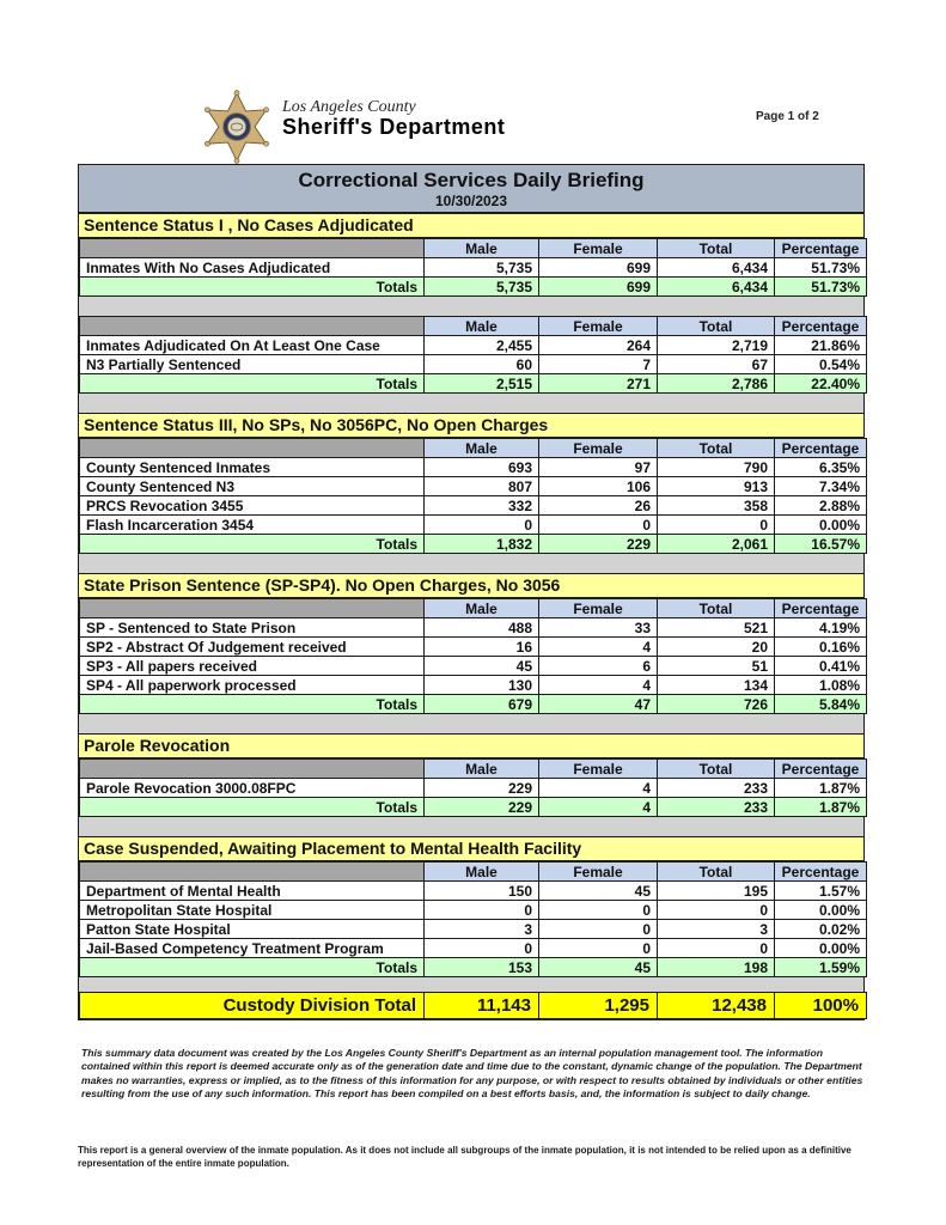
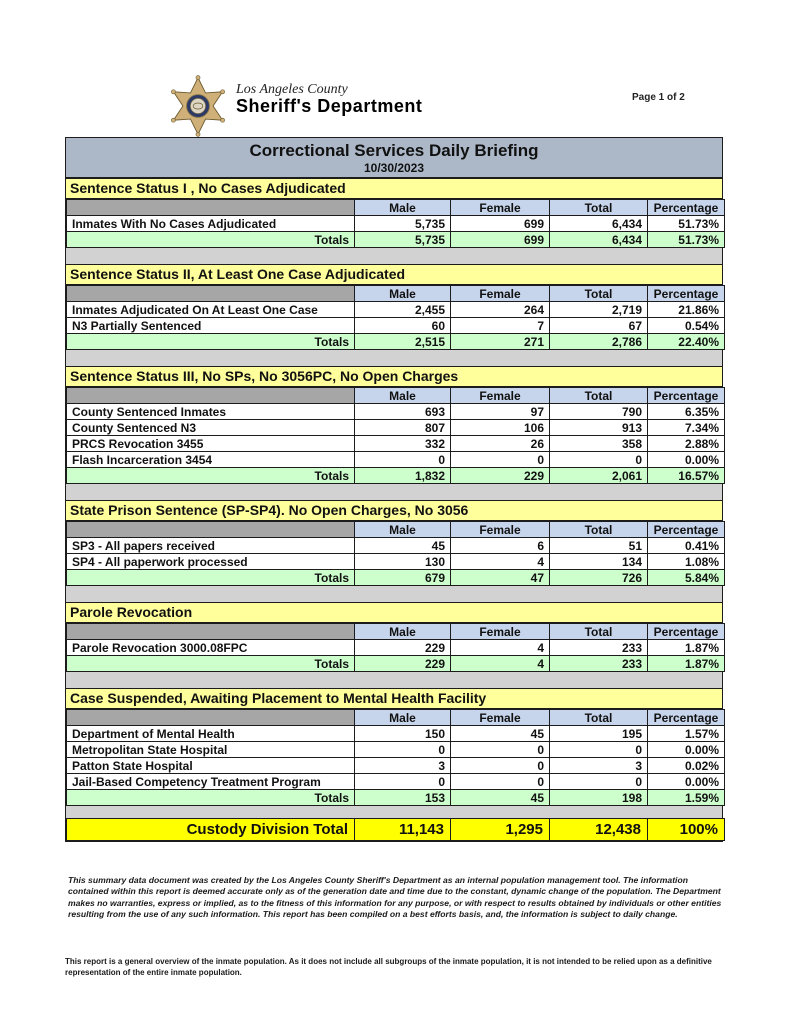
  Los Angeles County
  Sheriff's Department
  Page 1 of 2
  Correctional Services Daily Briefing
  10/30/2023
  Sentence Status I , No Cases Adjudicated
  	Male	Female	Total	Percentage
  Inmates With No Cases Adjudicated	5,735	699	6,434	51.73%
  Totals	5,735	699	6,434	51.73%
+ Sentence Status II, At Least One Case Adjudicated
  	Male	Female	Total	Percentage
  Inmates Adjudicated On At Least One Case	2,455	264	2,719	21.86%
  N3 Partially Sentenced	60	7	67	0.54%
  Totals	2,515	271	2,786	22.40%
  Sentence Status III, No SPs, No 3056PC, No Open Charges
  	Male	Female	Total	Percentage
  County Sentenced Inmates	693	97	790	6.35%
  County Sentenced N3	807	106	913	7.34%
  PRCS Revocation 3455	332	26	358	2.88%
  Flash Incarceration 3454	0	0	0	0.00%
  Totals	1,832	229	2,061	16.57%
  State Prison Sentence (SP-SP4). No Open Charges, No 3056
  	Male	Female	Total	Percentage
- SP - Sentenced to State Prison	488	33	521	4.19%
- SP2 - Abstract Of Judgement received	16	4	20	0.16%
  SP3 - All papers received	45	6	51	0.41%
  SP4 - All paperwork processed	130	4	134	1.08%
  Totals	679	47	726	5.84%
  Parole Revocation
  	Male	Female	Total	Percentage
  Parole Revocation 3000.08FPC	229	4	233	1.87%
  Totals	229	4	233	1.87%
  Case Suspended, Awaiting Placement to Mental Health Facility
  	Male	Female	Total	Percentage
  Department of Mental Health	150	45	195	1.57%
  Metropolitan State Hospital	0	0	0	0.00%
  Patton State Hospital	3	0	3	0.02%
  Jail-Based Competency Treatment Program	0	0	0	0.00%
  Totals	153	45	198	1.59%
  Custody Division Total	11,143	1,295	12,438	100%
  This summary data document was created by the Los Angeles County Sheriff's Department as an internal population management tool. The information contained within this report is deemed accurate only as of the generation date and time due to the constant, dynamic change of the population. The Department makes no warranties, express or implied, as to the fitness of this information for any purpose, or with respect to results obtained by individuals or other entities resulting from the use of any such information. This report has been compiled on a best efforts basis, and, the information is subject to daily change.
  This report is a general overview of the inmate population. As it does not include all subgroups of the inmate population, it is not intended to be relied upon as a definitive representation of the entire inmate population.
